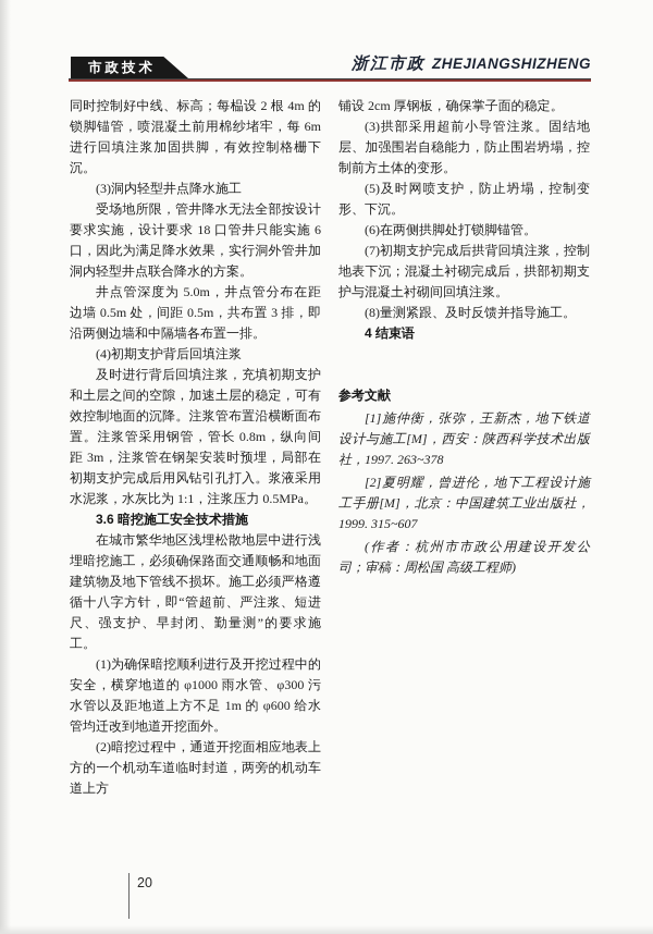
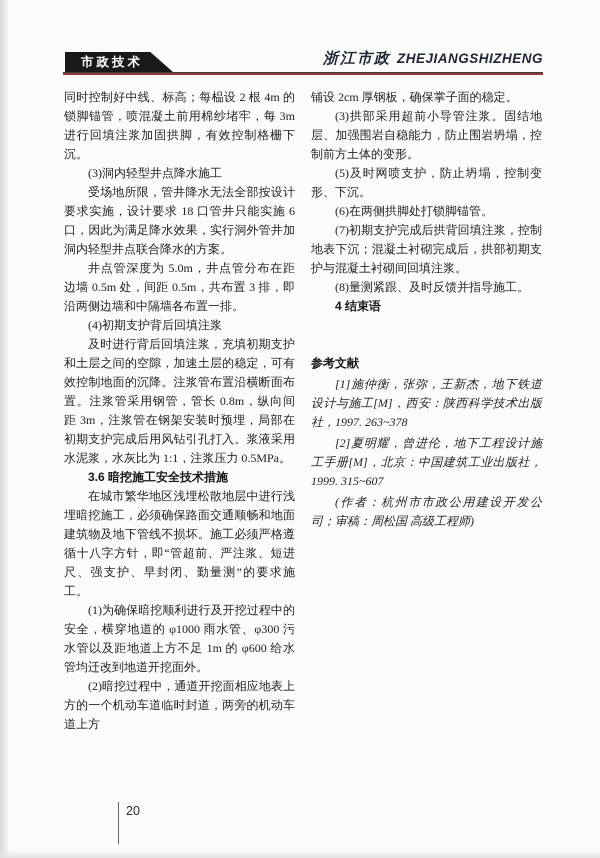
  市政技术
  浙江市政 ZHEJIANGSHIZHENG
- 同时控制好中线、标高；每榀设 2 根 4m 的锁脚锚管，喷混凝土前用棉纱堵牢，每 6m 进行回填注浆加固拱脚，有效控制格栅下沉。
+ 同时控制好中线、标高；每榀设 2 根 4m 的锁脚锚管，喷混凝土前用棉纱堵牢，每 3m 进行回填注浆加固拱脚，有效控制格栅下沉。
  (3)洞内轻型井点降水施工
  受场地所限，管井降水无法全部按设计要求实施，设计要求 18 口管井只能实施 6 口，因此为满足降水效果，实行洞外管井加洞内轻型井点联合降水的方案。
  井点管深度为 5.0m，井点管分布在距边墙 0.5m 处，间距 0.5m，共布置 3 排，即沿两侧边墙和中隔墙各布置一排。
  (4)初期支护背后回填注浆
  及时进行背后回填注浆，充填初期支护和土层之间的空隙，加速土层的稳定，可有效控制地面的沉降。注浆管布置沿横断面布置。注浆管采用钢管，管长 0.8m，纵向间距 3m，注浆管在钢架安装时预埋，局部在初期支护完成后用风钻引孔打入。浆液采用水泥浆，水灰比为 1:1，注浆压力 0.5MPa。
  3.6 暗挖施工安全技术措施
  在城市繁华地区浅埋松散地层中进行浅埋暗挖施工，必须确保路面交通顺畅和地面建筑物及地下管线不损坏。施工必须严格遵循十八字方针，即“管超前、严注浆、短进尺、强支护、早封闭、勤量测”的要求施工。
  (1)为确保暗挖顺利进行及开挖过程中的安全，横穿地道的 φ1000 雨水管、φ300 污水管以及距地道上方不足 1m 的 φ600 给水管均迁改到地道开挖面外。
  (2)暗挖过程中，通道开挖面相应地表上方的一个机动车道临时封道，两旁的机动车道上方
  铺设 2cm 厚钢板，确保掌子面的稳定。
  (3)拱部采用超前小导管注浆。固结地层、加强围岩自稳能力，防止围岩坍塌，控制前方土体的变形。
  (5)及时网喷支护，防止坍塌，控制变形、下沉。
  (6)在两侧拱脚处打锁脚锚管。
  (7)初期支护完成后拱背回填注浆，控制地表下沉；混凝土衬砌完成后，拱部初期支护与混凝土衬砌间回填注浆。
  (8)量测紧跟、及时反馈并指导施工。
  4 结束语
  参考文献
  [1]施仲衡，张弥，王新杰，地下铁道设计与施工[M]，西安：陕西科学技术出版社，1997. 263~378
  [2]夏明耀，曾进伦，地下工程设计施工手册[M]，北京：中国建筑工业出版社，1999. 315~607
  (作者：杭州市市政公用建设开发公司；审稿：周松国 高级工程师)
  20
